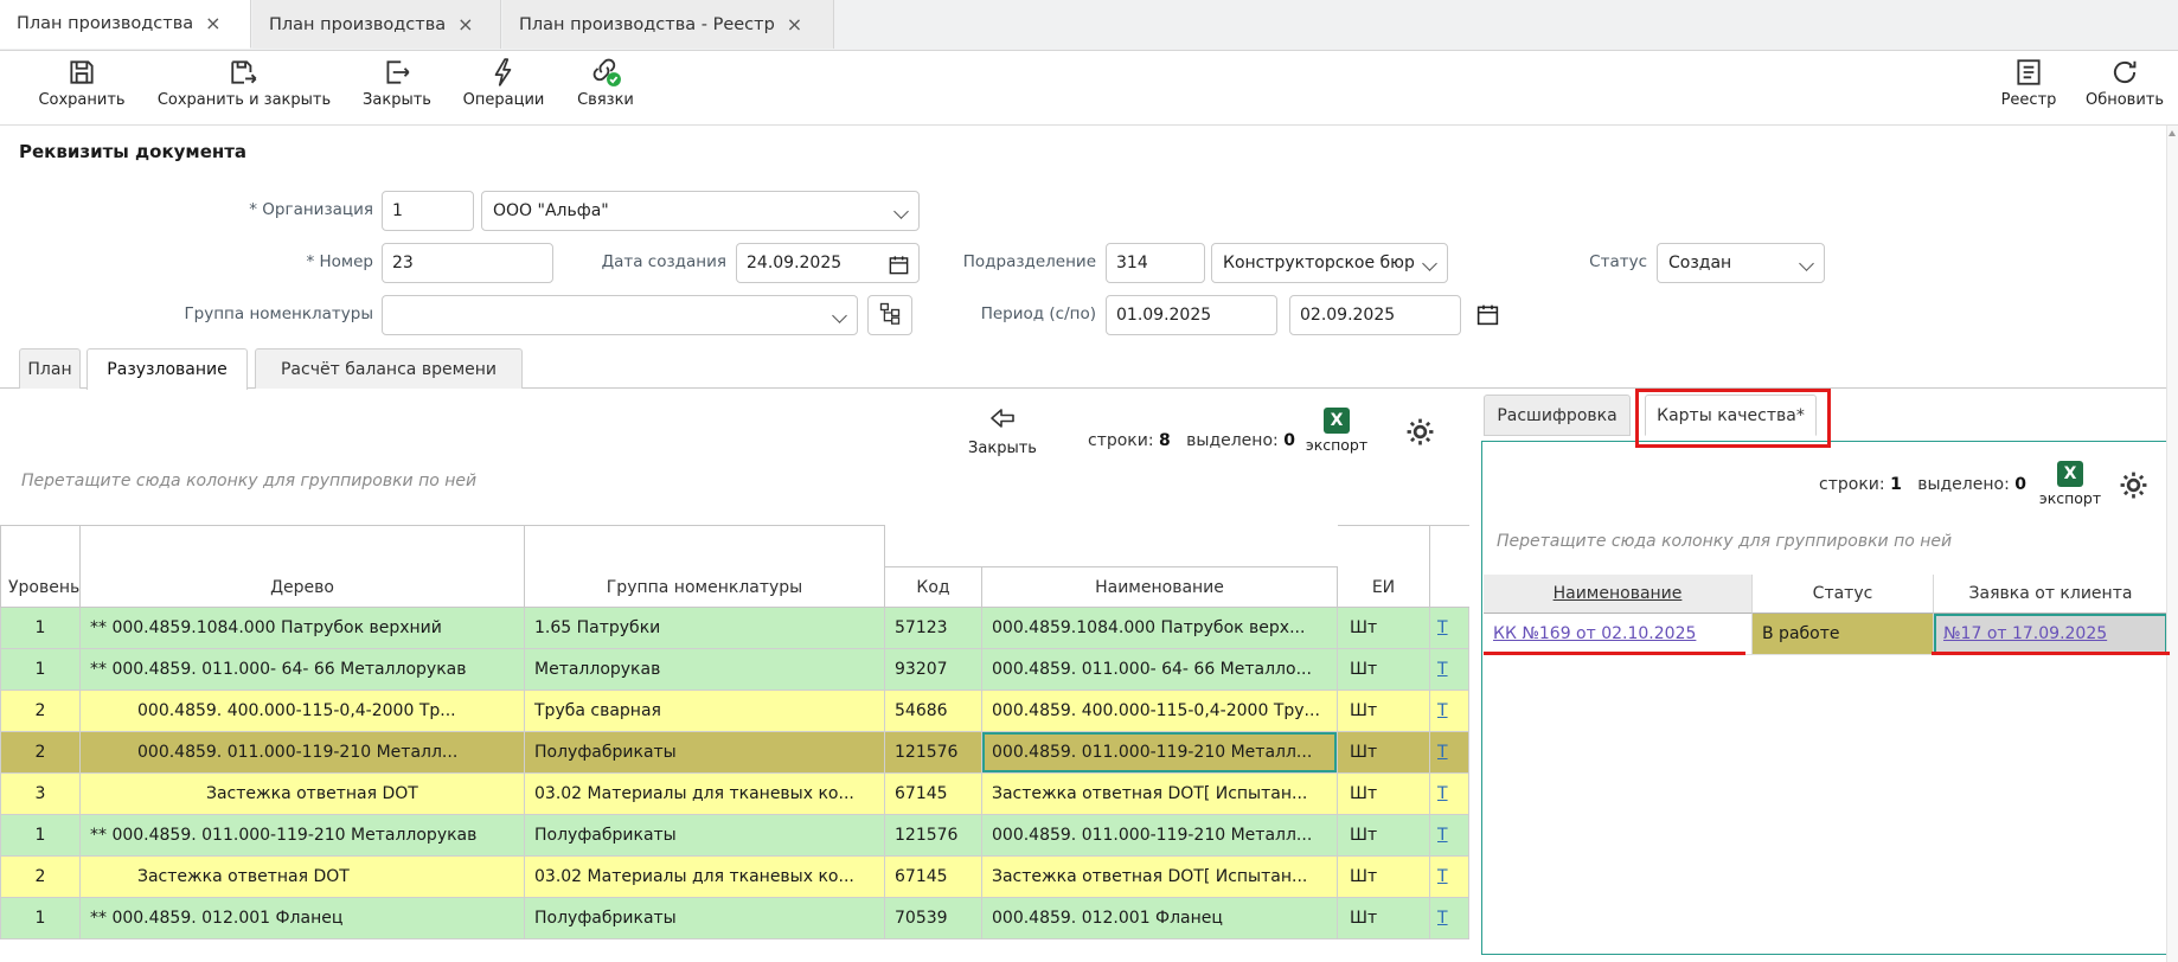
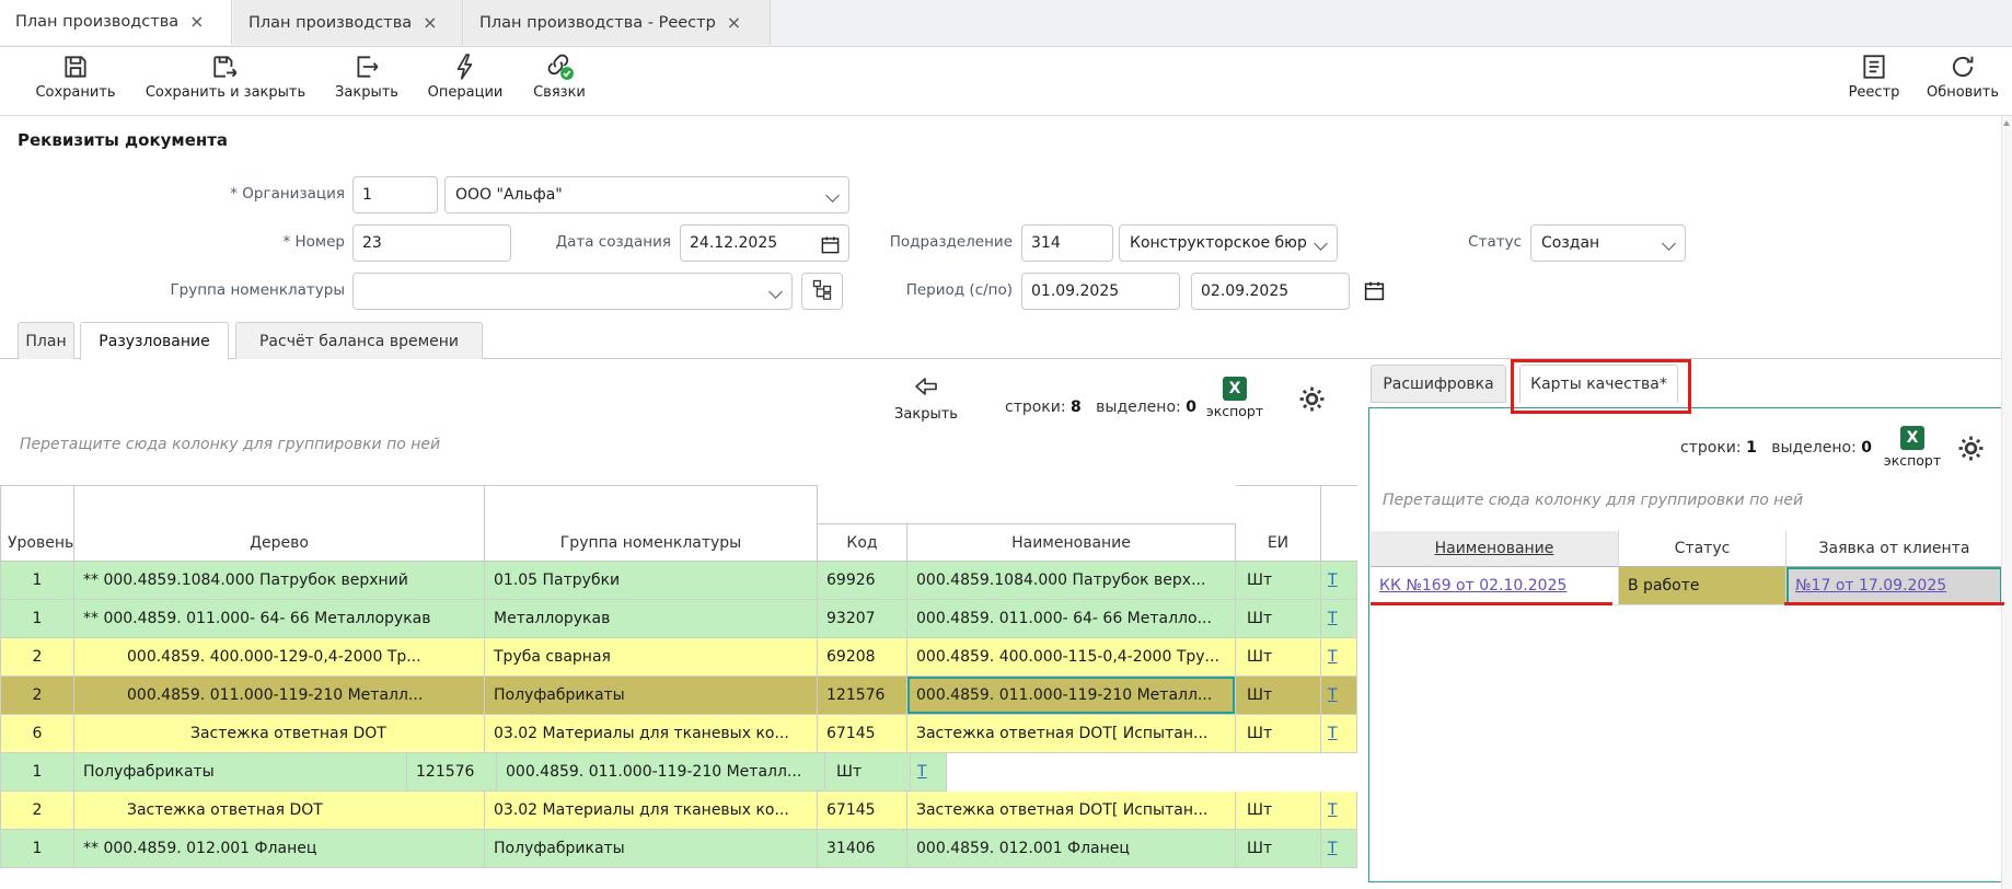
  План производства
  ×
  План производства
  ×
  План производства - Реестр
  ×
  Сохранить
  Сохранить и закрыть
  Закрыть
  Операции
  Связки
  Реестр
  Обновить
  Реквизиты документа
  * Организация
  1
  ООО "Альфа"
  * Номер
  23
  Дата создания
- 24.09.2025
+ 24.12.2025
  Подразделение
  314
  Конструкторское бюр
  Статус
  Создан
  Группа номенклатуры
  Период (с/по)
  01.09.2025
  02.09.2025
  План
  Разузлование
  Расчёт баланса времени
  Закрыть
  строки: 8 выделено: 0
  X
  экспорт
  Перетащите сюда колонку для группировки по ней
  Уровень
  Дерево
  Группа номенклатуры
  Код
  Наименование
  ЕИ
  1
  ** 000.4859.1084.000 Патрубок верхний
- 1.65 Патрубки
+ 01.05 Патрубки
- 57123
+ 69926
  000.4859.1084.000 Патрубок верх...
  Шт
  Т
  1
  ** 000.4859. 011.000- 64- 66 Металлорукав
  Металлорукав
  93207
  000.4859. 011.000- 64- 66 Металло...
  Шт
  Т
  2
- 000.4859. 400.000-115-0,4-2000 Тр...
+ 000.4859. 400.000-129-0,4-2000 Тр...
  Труба сварная
- 54686
+ 69208
  000.4859. 400.000-115-0,4-2000 Тру...
  Шт
  Т
  2
  000.4859. 011.000-119-210 Металл...
  Полуфабрикаты
  121576
  000.4859. 011.000-119-210 Металл...
  Шт
  Т
- 3
+ 6
  Застежка ответная DOT
  03.02 Материалы для тканевых ко...
  67145
  Застежка ответная DOT[ Испытан...
  Шт
  Т
  1
- ** 000.4859. 011.000-119-210 Металлорукав
  Полуфабрикаты
  121576
  000.4859. 011.000-119-210 Металл...
  Шт
  Т
  2
  Застежка ответная DOT
  03.02 Материалы для тканевых ко...
  67145
  Застежка ответная DOT[ Испытан...
  Шт
  Т
  1
  ** 000.4859. 012.001 Фланец
  Полуфабрикаты
- 70539
+ 31406
  000.4859. 012.001 Фланец
  Шт
  Т
  Расшифровка
  Карты качества*
  строки: 1 выделено: 0
  X
  экспорт
  Перетащите сюда колонку для группировки по ней
  Наименование
  Статус
  Заявка от клиента
  КК №169 от 02.10.2025
  В работе
  №17 от 17.09.2025
